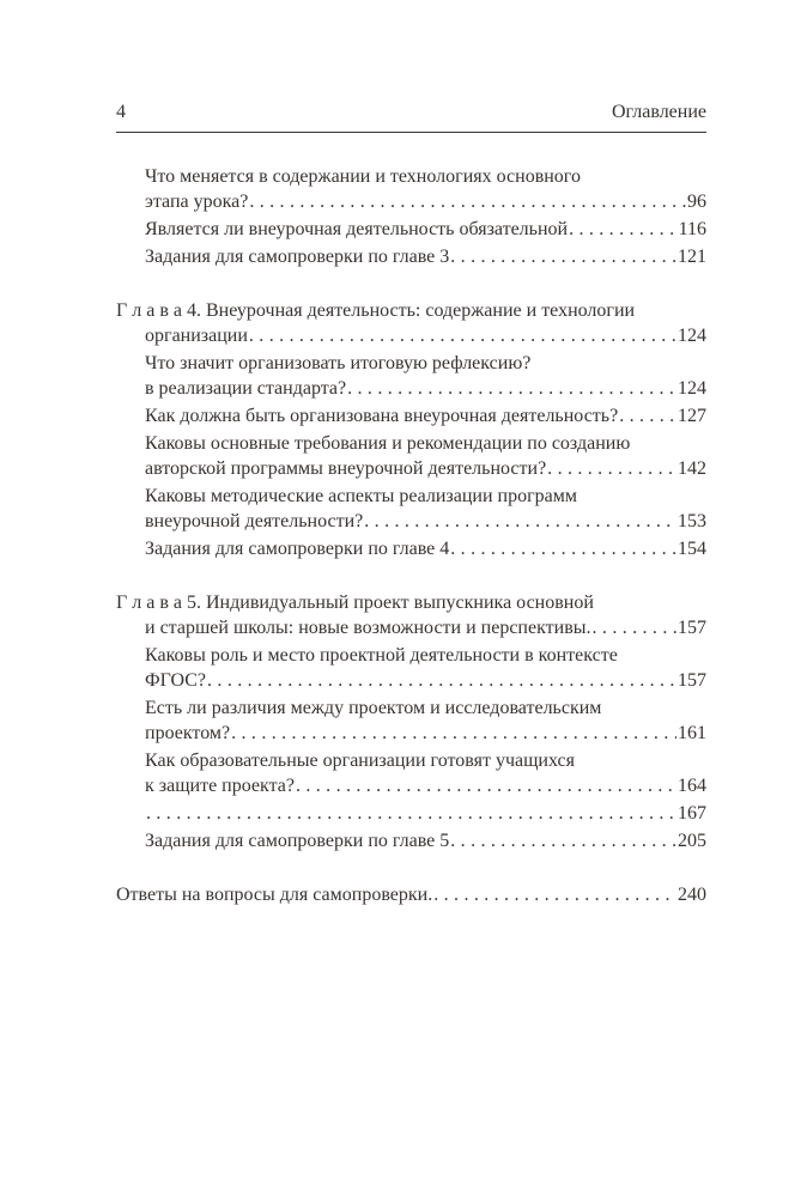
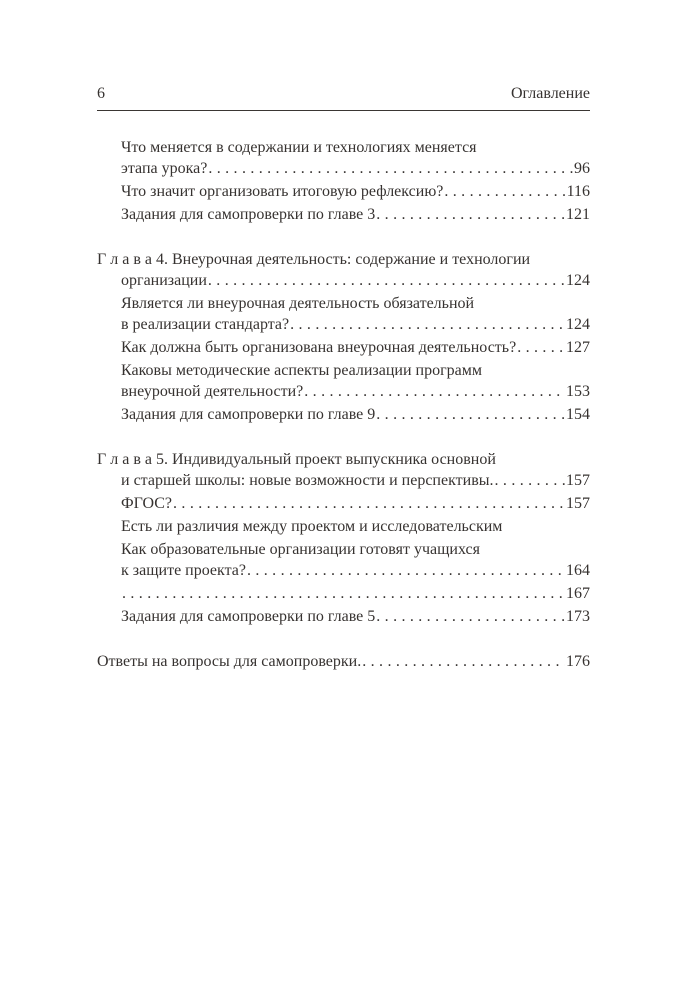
- 4
+ 6
  Оглавление
- Что меняется в содержании и технологиях основного
+ Что меняется в содержании и технологиях меняется
  этапа урока?
  96
- Является ли внеурочная деятельность обязательной
+ Что значит организовать итоговую рефлексию?
  116
  Задания для самопроверки по главе 3
  121
  Г л а в а 4. Внеурочная деятельность: содержание и технологии
  организации
  124
- Что значит организовать итоговую рефлексию?
+ Является ли внеурочная деятельность обязательной
  в реализации стандарта?
  124
  Как должна быть организована внеурочная деятельность?
  127
- Каковы основные требования и рекомендации по созданию
- авторской программы внеурочной деятельности?
- 142
  Каковы методические аспекты реализации программ
  внеурочной деятельности?
  153
- Задания для самопроверки по главе 4
+ Задания для самопроверки по главе 9
  154
  Г л а в а 5. Индивидуальный проект выпускника основной
  и старшей школы: новые возможности и перспективы.
  157
- Каковы роль и место проектной деятельности в контексте
  ФГОС?
  157
  Есть ли различия между проектом и исследовательским
- проектом?
- 161
  Как образовательные организации готовят учащихся
  к защите проекта?
  164
  167
  Задания для самопроверки по главе 5
- 205
+ 173
  Ответы на вопросы для самопроверки.
- 240
+ 176
